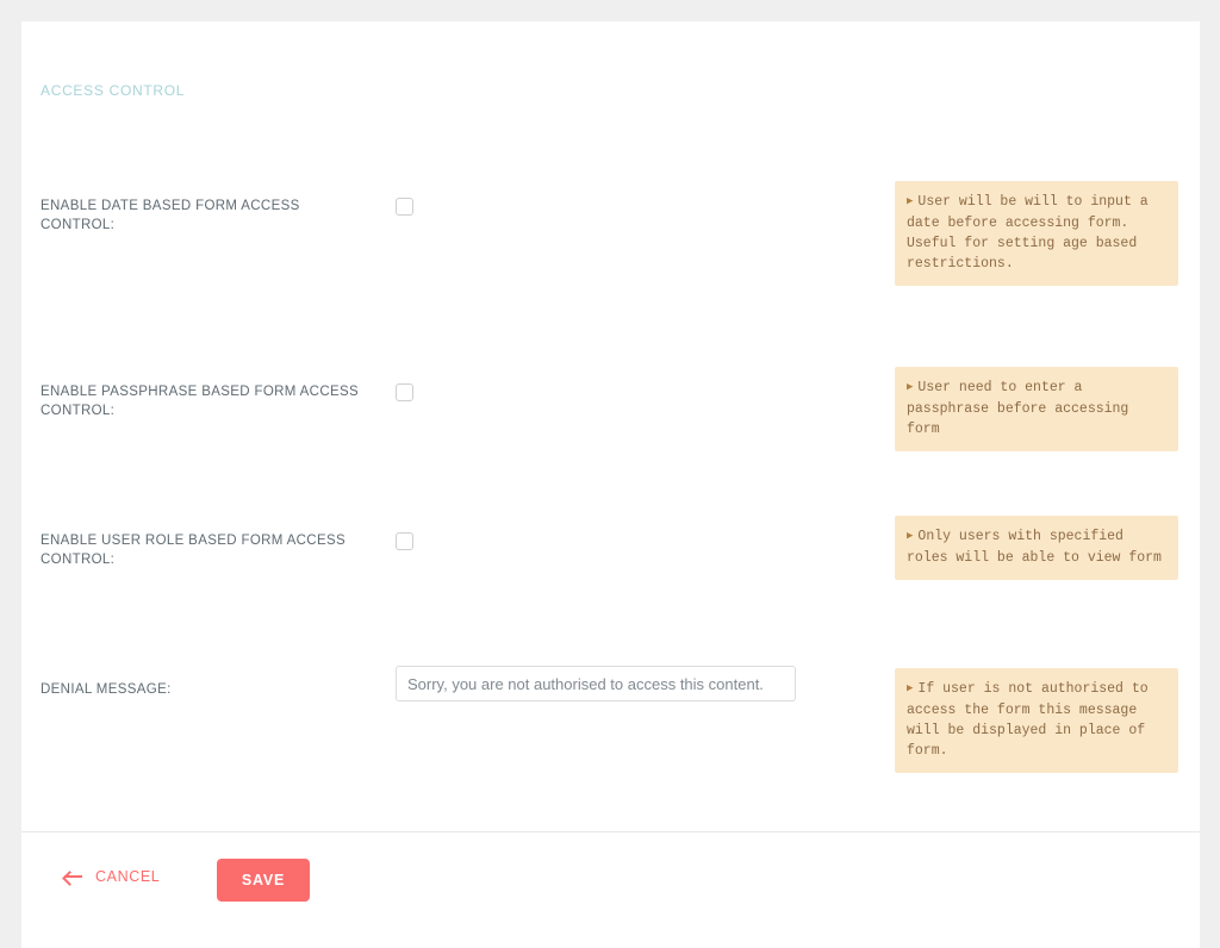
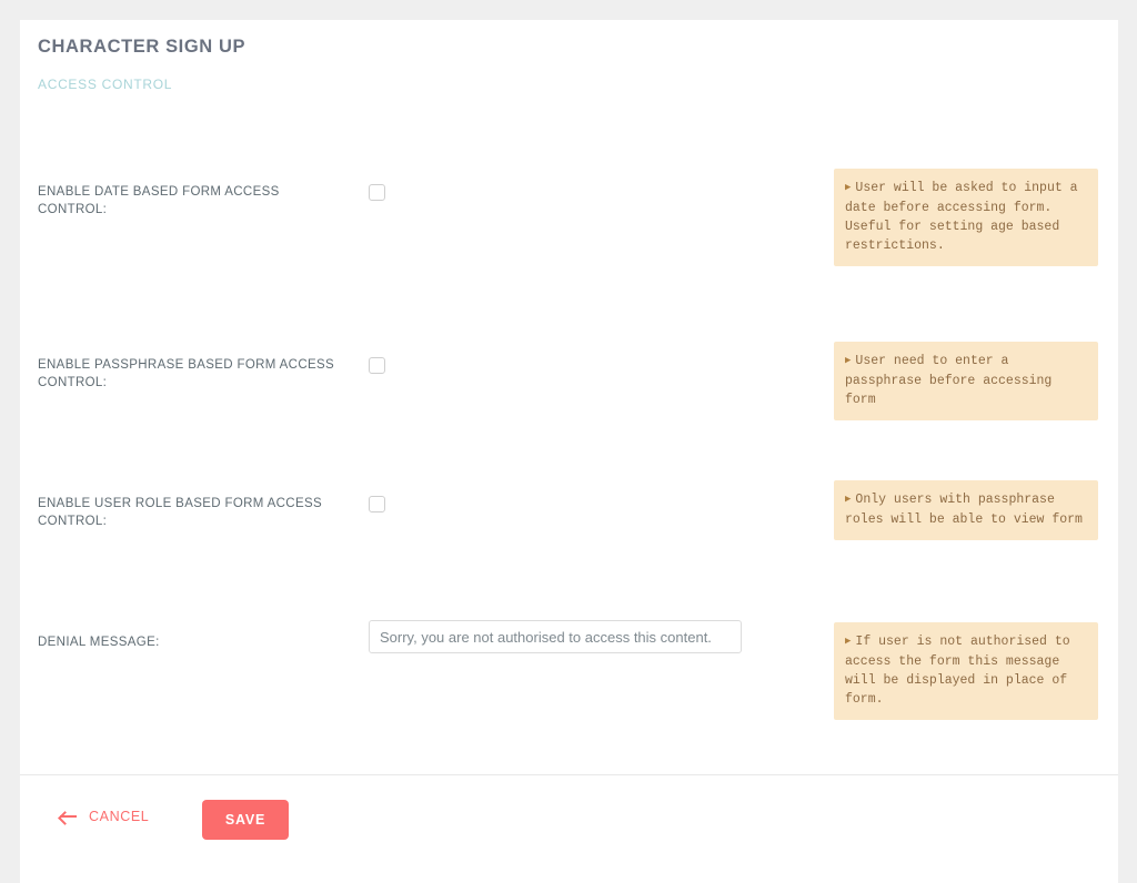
+ CHARACTER SIGN UP
  ACCESS CONTROL
  ENABLE DATE BASED FORM ACCESS CONTROL:
- ▶ User will be will to input a date before accessing form. Useful for setting age based restrictions.
+ ▶ User will be asked to input a date before accessing form. Useful for setting age based restrictions.
  ENABLE PASSPHRASE BASED FORM ACCESS CONTROL:
  ▶ User need to enter a passphrase before accessing form
  ENABLE USER ROLE BASED FORM ACCESS CONTROL:
- ▶ Only users with specified roles will be able to view form
+ ▶ Only users with passphrase roles will be able to view form
  DENIAL MESSAGE:
  Sorry, you are not authorised to access this content.
  ▶ If user is not authorised to access the form this message will be displayed in place of form.
  CANCEL
  SAVE
